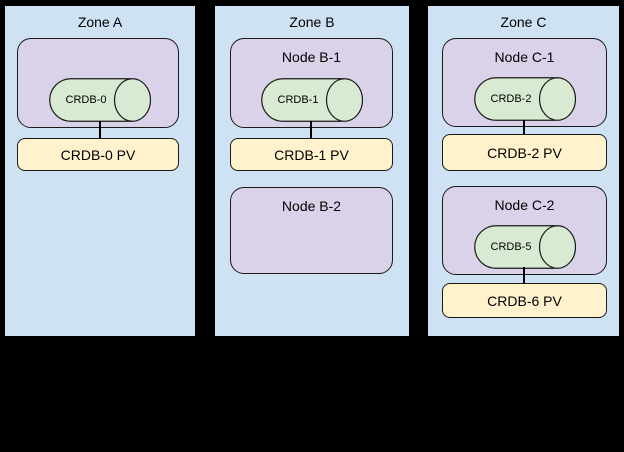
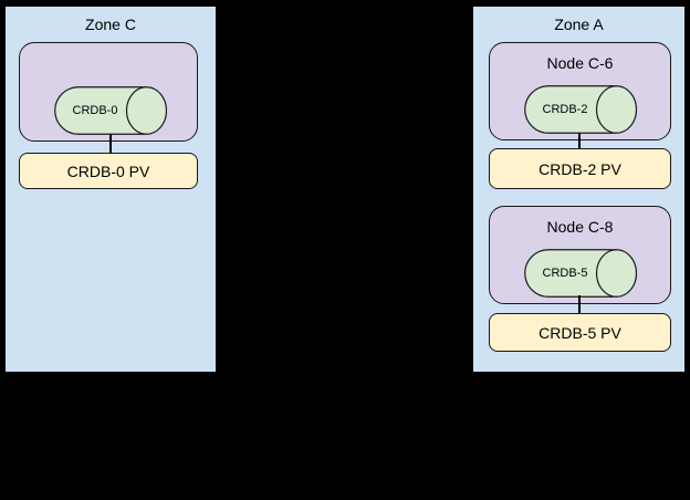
- Zone A
+ Zone C
  CRDB-0
  CRDB-0 PV
- Zone B
- Node B-1
- CRDB-1
- CRDB-1 PV
- Node B-2
- Zone C
+ Zone A
- Node C-1
+ Node C-6
  CRDB-2
  CRDB-2 PV
- Node C-2
+ Node C-8
  CRDB-5
- CRDB-6 PV
+ CRDB-5 PV
